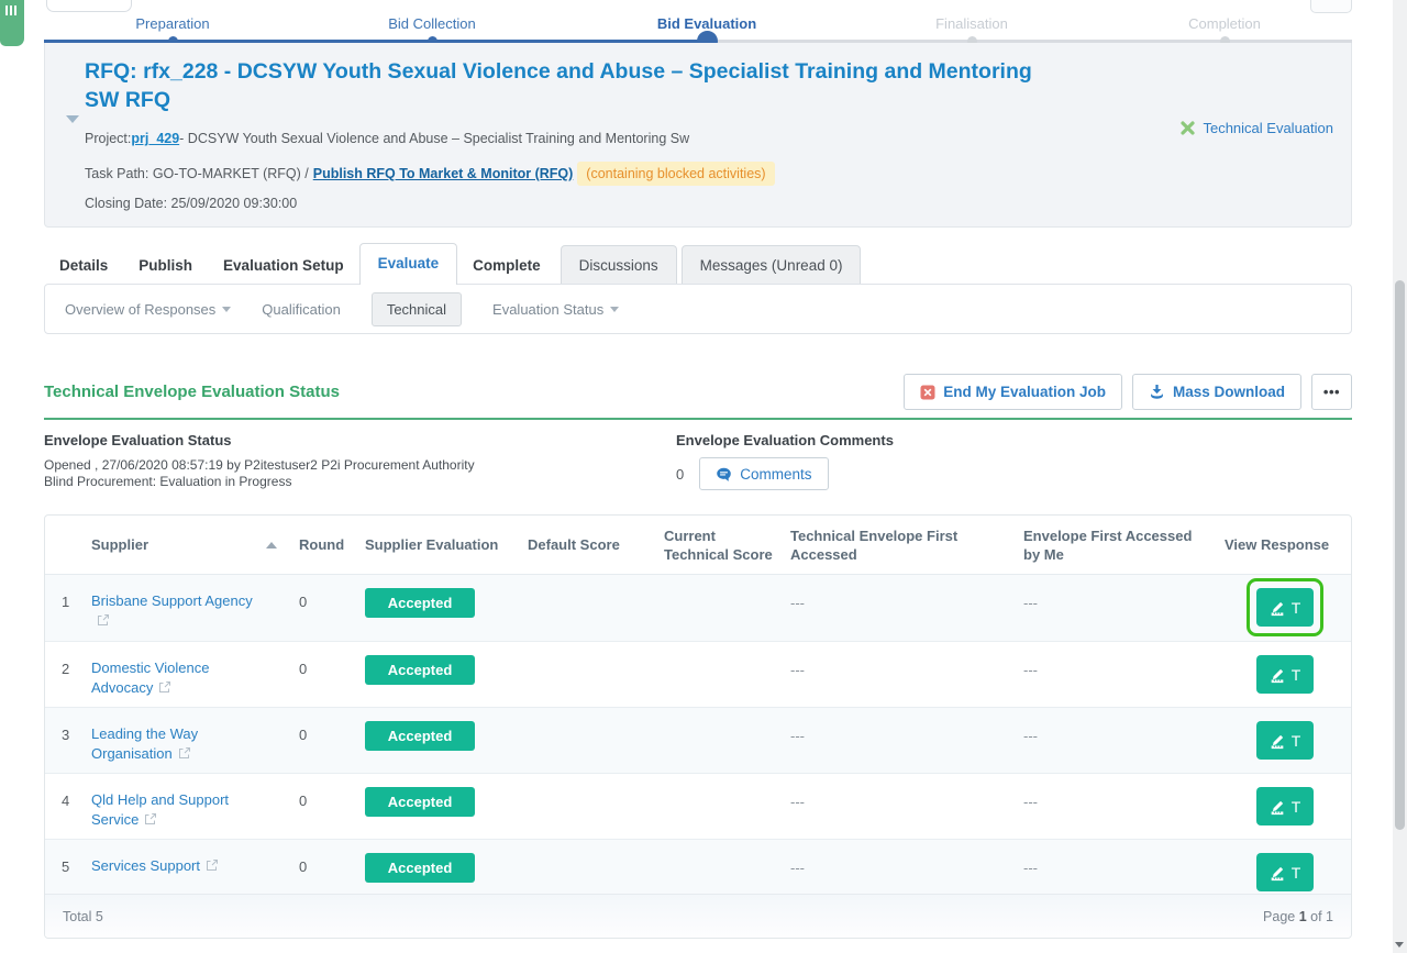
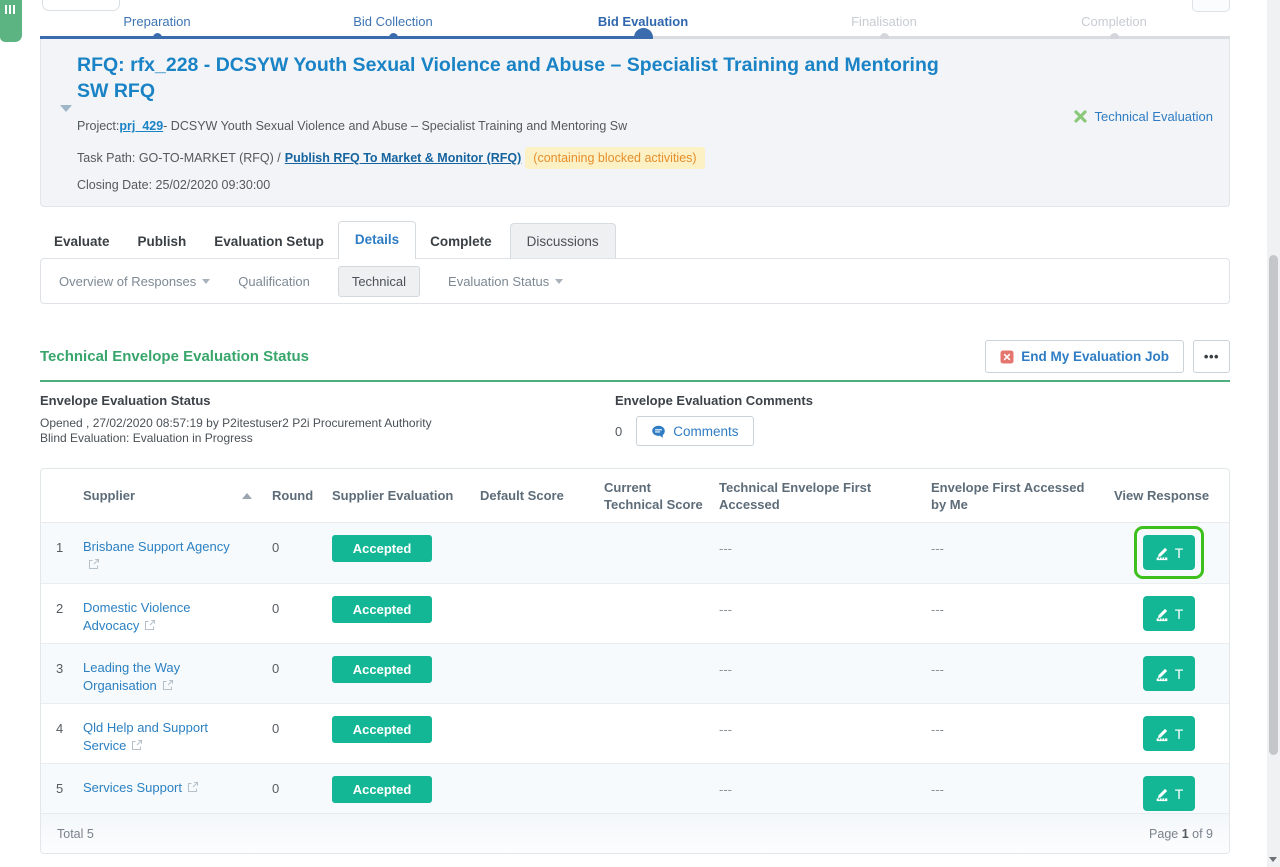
  Preparation
  Bid Collection
  Bid Evaluation
  Finalisation
  Completion
  RFQ: rfx_228 - DCSYW Youth Sexual Violence and Abuse – Specialist Training and Mentoring SW RFQ
  Technical Evaluation
  Project:prj_429- DCSYW Youth Sexual Violence and Abuse – Specialist Training and Mentoring Sw
  Task Path: GO-TO-MARKET (RFQ) /
  Publish RFQ To Market & Monitor (RFQ)
  (containing blocked activities)
- Closing Date: 25/09/2020 09:30:00
+ Closing Date: 25/02/2020 09:30:00
- Details
+ Evaluate
  Publish
  Evaluation Setup
- Evaluate
+ Details
  Complete
  Discussions
- Messages (Unread 0)
  Overview of Responses
  Qualification
  Technical
  Evaluation Status
  Technical Envelope Evaluation Status
  End My Evaluation Job
- Mass Download
  •••
  Envelope Evaluation Status
- Opened , 27/06/2020 08:57:19 by P2itestuser2 P2i Procurement Authority
+ Opened , 27/02/2020 08:57:19 by P2itestuser2 P2i Procurement Authority
- Blind Procurement: Evaluation in Progress
+ Blind Evaluation: Evaluation in Progress
  Envelope Evaluation Comments
  0
  Comments
  Supplier
  Round
  Supplier Evaluation
  Default Score
  Current Technical Score
  Technical Envelope First Accessed
  Envelope First Accessed by Me
  View Response
  1
  Brisbane Support Agency
  0
  Accepted
  ---
  ---
  T
  2
  Domestic Violence Advocacy
  0
  Accepted
  ---
  ---
  T
  3
  Leading the Way Organisation
  0
  Accepted
  ---
  ---
  T
  4
  Qld Help and Support Service
  0
  Accepted
  ---
  ---
  T
  5
  Services Support
  0
  Accepted
  ---
  ---
  T
  Total 5
  Page
  1
- of 1
+ of 9
